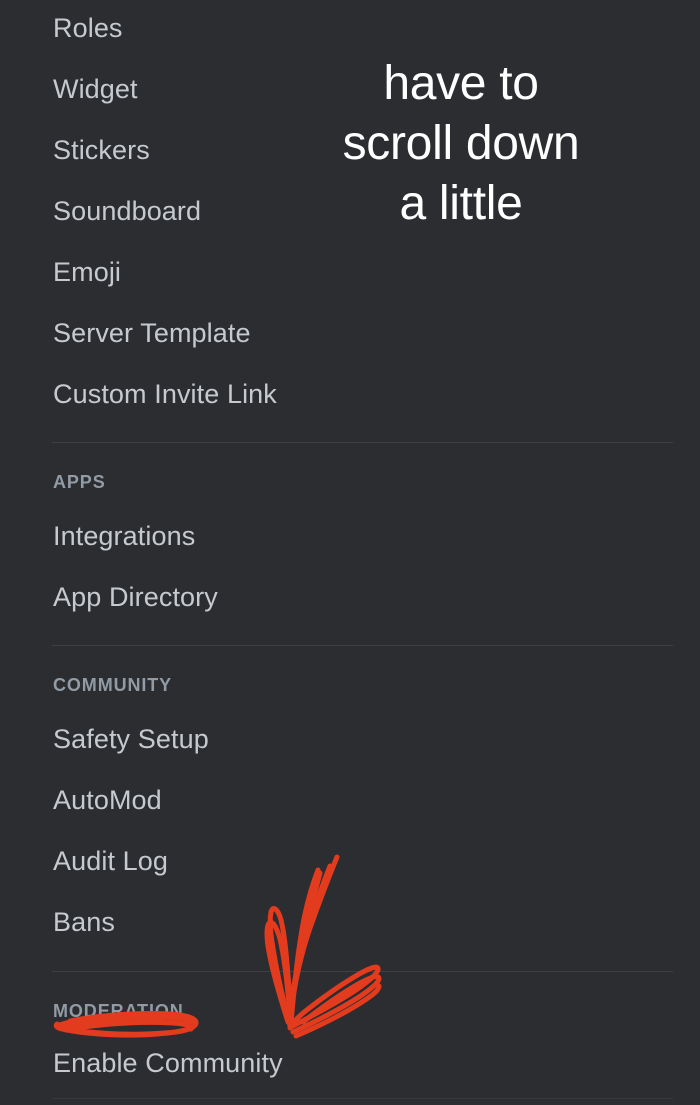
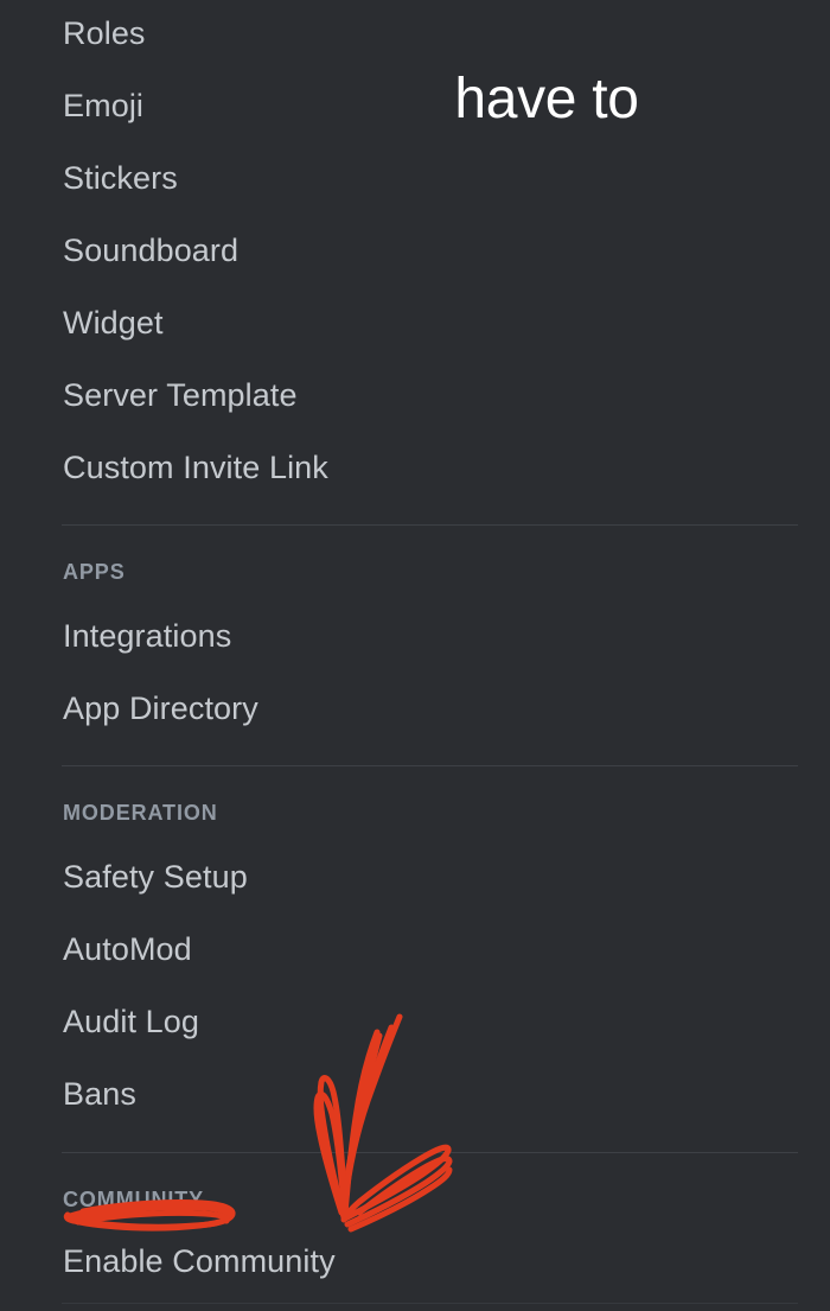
  Roles
- Widget
+ Emoji
  Stickers
  Soundboard
- Emoji
+ Widget
  Server Template
  Custom Invite Link
  APPS
  Integrations
  App Directory
- COMMUNITY
+ MODERATION
  Safety Setup
  AutoMod
  Audit Log
  Bans
- MODERATION
+ COMMUNITY
  Enable Community
  have to
- scroll down
- a little
